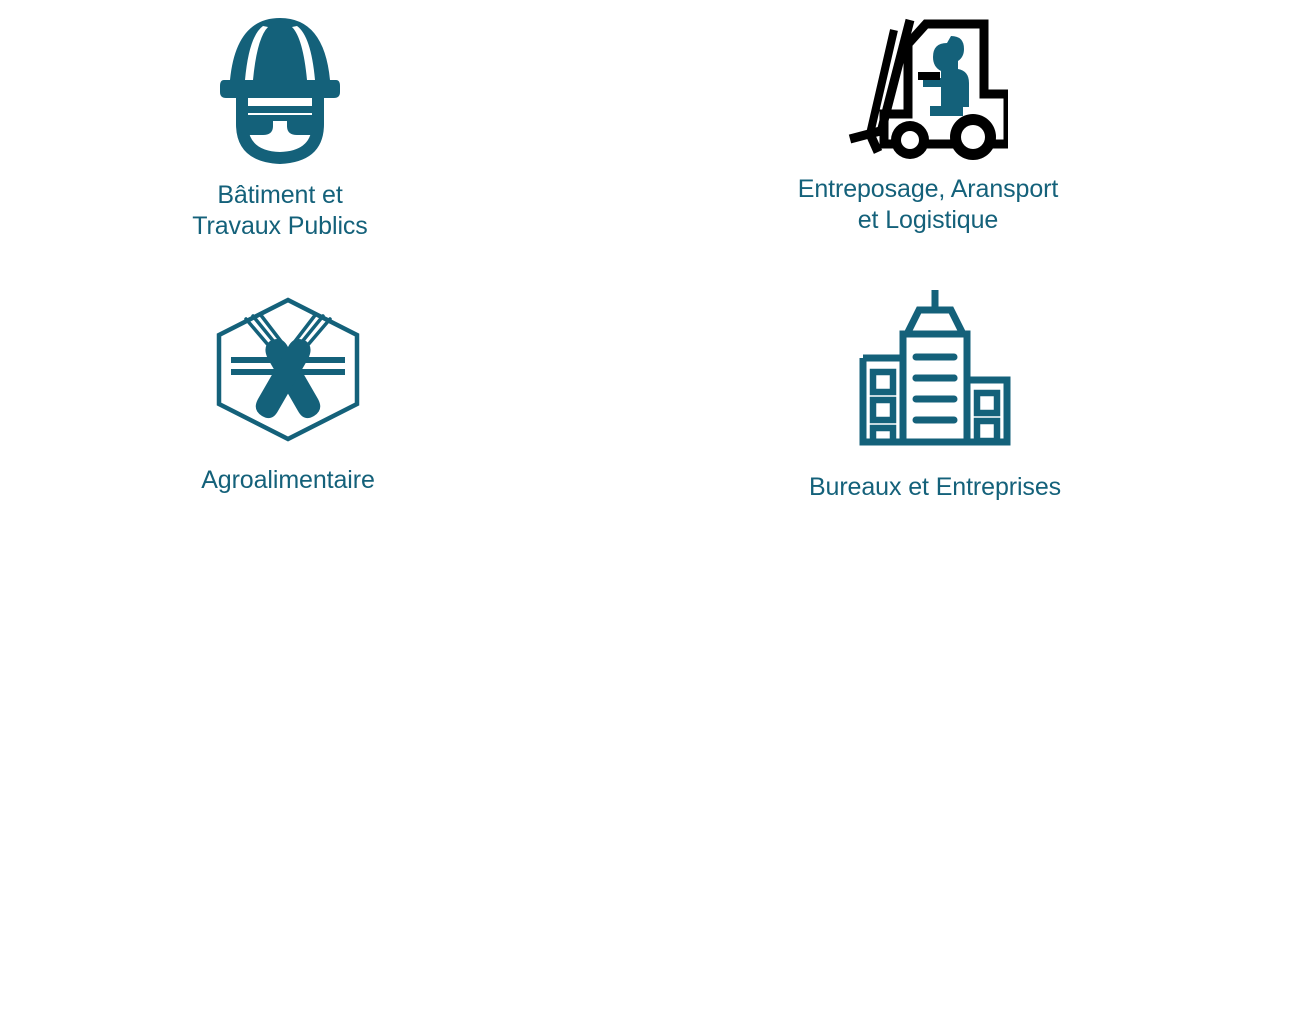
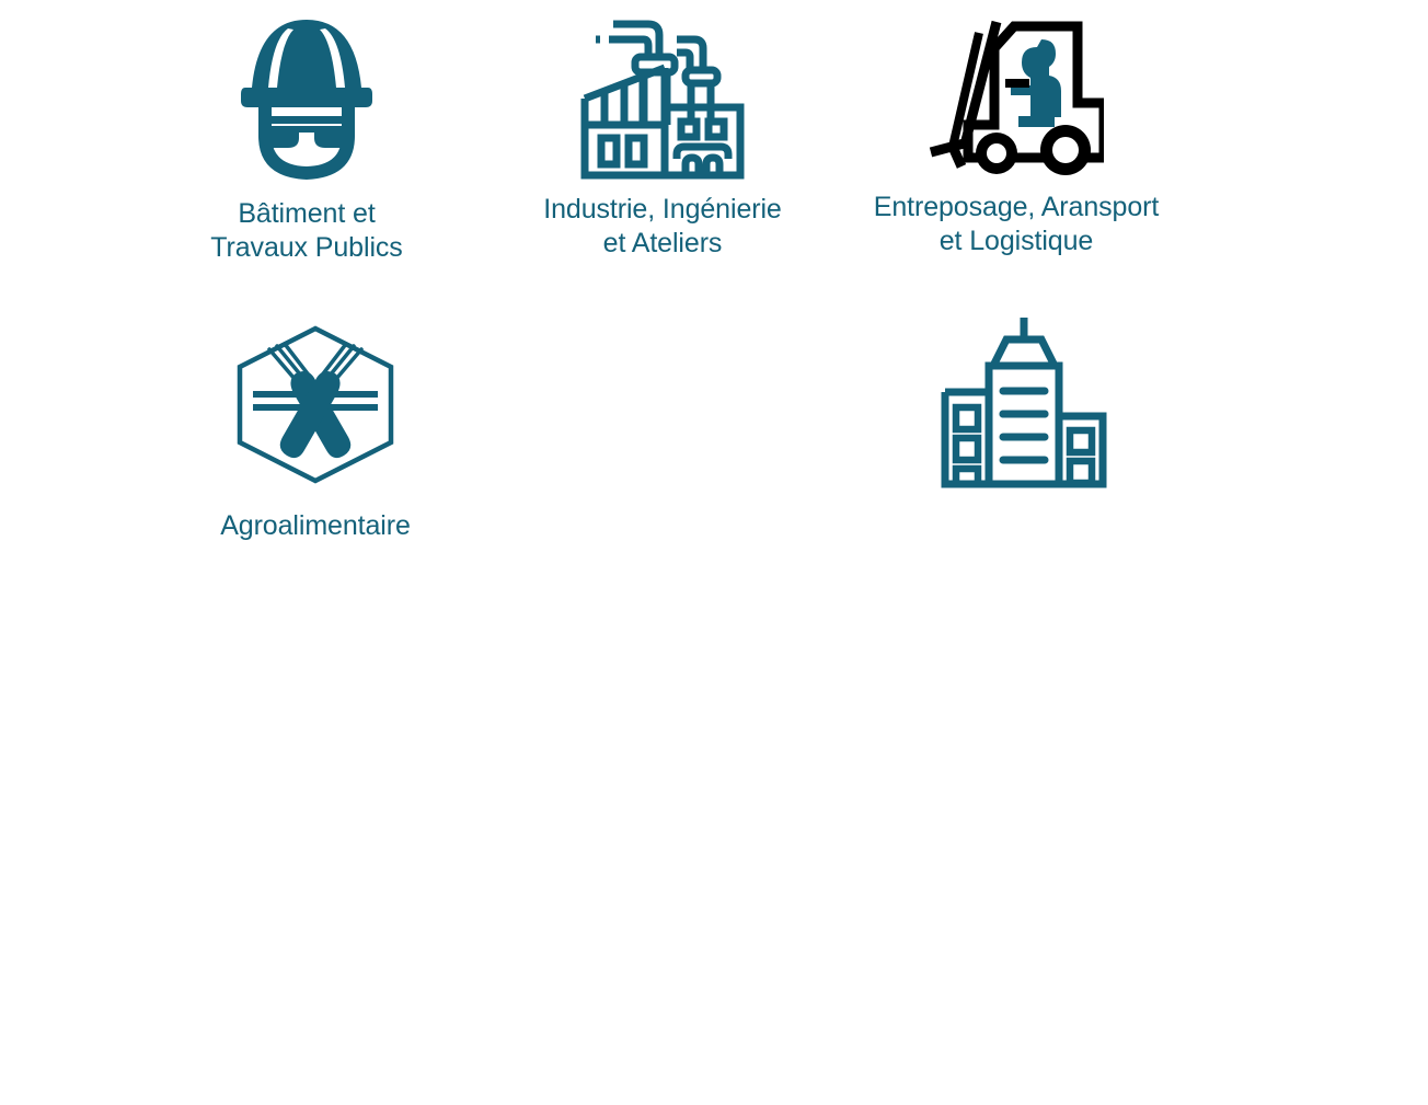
  Bâtiment et
  Travaux Publics
+ Industrie, Ingénierie
+ et Ateliers
  Entreposage, Aransport
  et Logistique
  Agroalimentaire
- Bureaux et Entreprises
